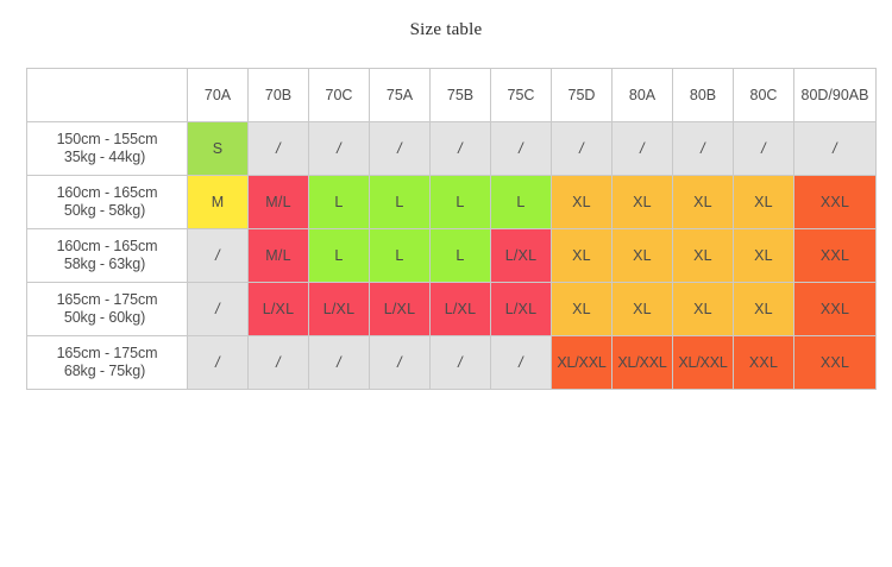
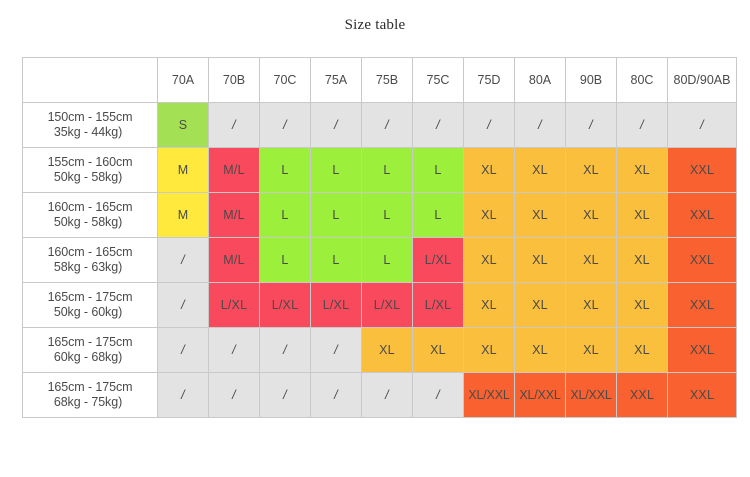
  Size table
- 	70A	70B	70C	75A	75B	75C	75D	80A	80B	80C	80D/90AB
+ 	70A	70B	70C	75A	75B	75C	75D	80A	90B	80C	80D/90AB
  150cm - 155cm35kg - 44kg)	S	/	/	/	/	/	/	/	/	/	/
+ 155cm - 160cm50kg - 58kg)	M	M/L	L	L	L	L	XL	XL	XL	XL	XXL
  160cm - 165cm50kg - 58kg)	M	M/L	L	L	L	L	XL	XL	XL	XL	XXL
  160cm - 165cm58kg - 63kg)	/	M/L	L	L	L	L/XL	XL	XL	XL	XL	XXL
  165cm - 175cm50kg - 60kg)	/	L/XL	L/XL	L/XL	L/XL	L/XL	XL	XL	XL	XL	XXL
+ 165cm - 175cm60kg - 68kg)	/	/	/	/	XL	XL	XL	XL	XL	XL	XXL
  165cm - 175cm68kg - 75kg)	/	/	/	/	/	/	XL/XXL	XL/XXL	XL/XXL	XXL	XXL
